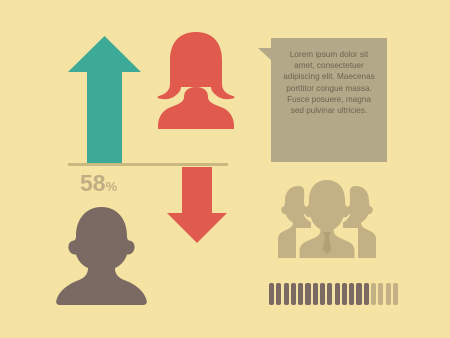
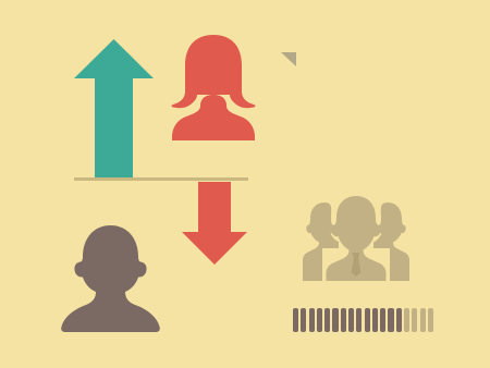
- 58%
- Lorem ipsum dolor sit amet, consectetuer adipiscing elit. Maecenas porttitor congue massa. Fusce posuere, magna sed pulvinar ultricies.
